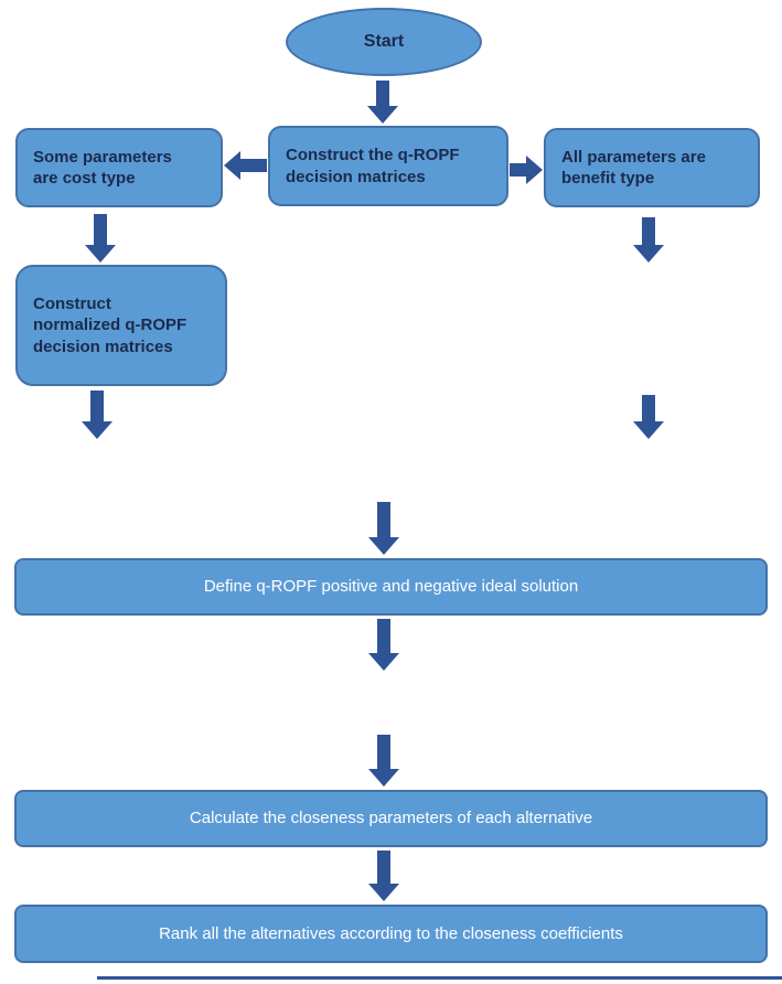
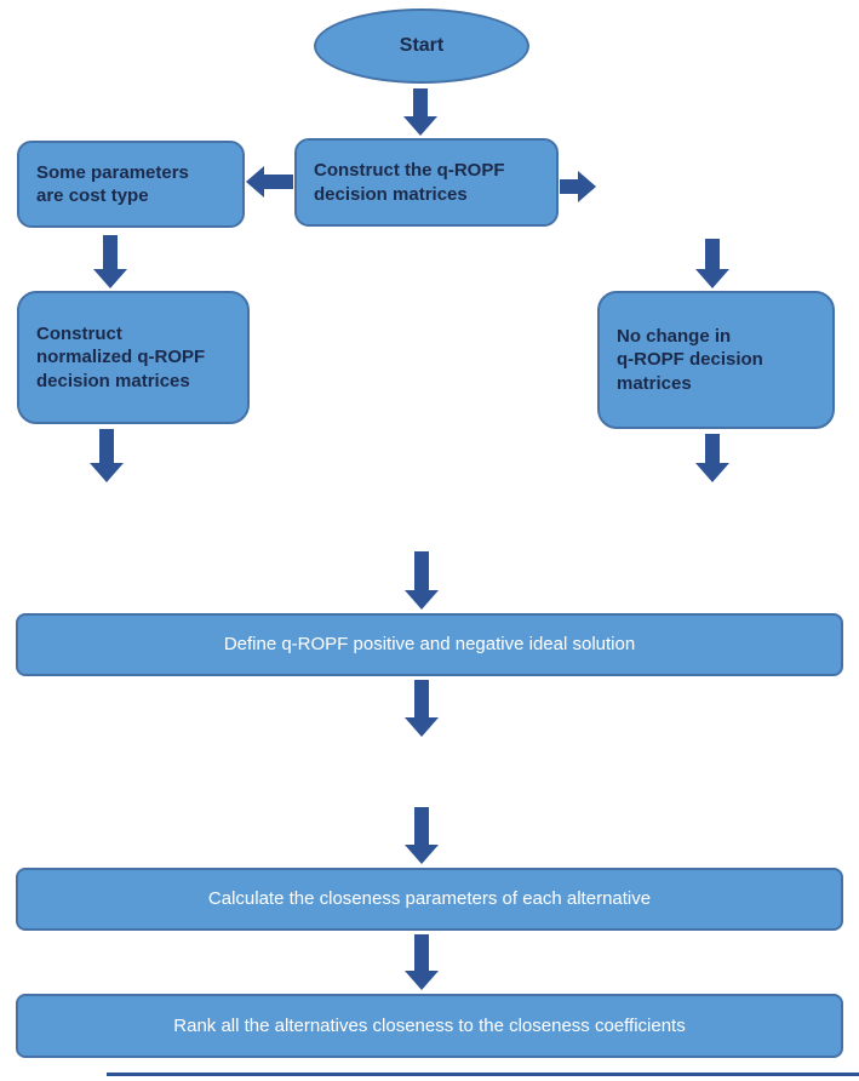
  Start
  Construct the q-ROPF
  decision matrices
  Some parameters
  are cost type
- All parameters are
- benefit type
  Construct
  normalized q-ROPF
  decision matrices
+ No change in
+ q-ROPF decision
+ matrices
  Define q-ROPF positive and negative ideal solution
  Calculate the closeness parameters of each alternative
- Rank all the alternatives according to the closeness coefficients
+ Rank all the alternatives closeness to the closeness coefficients
